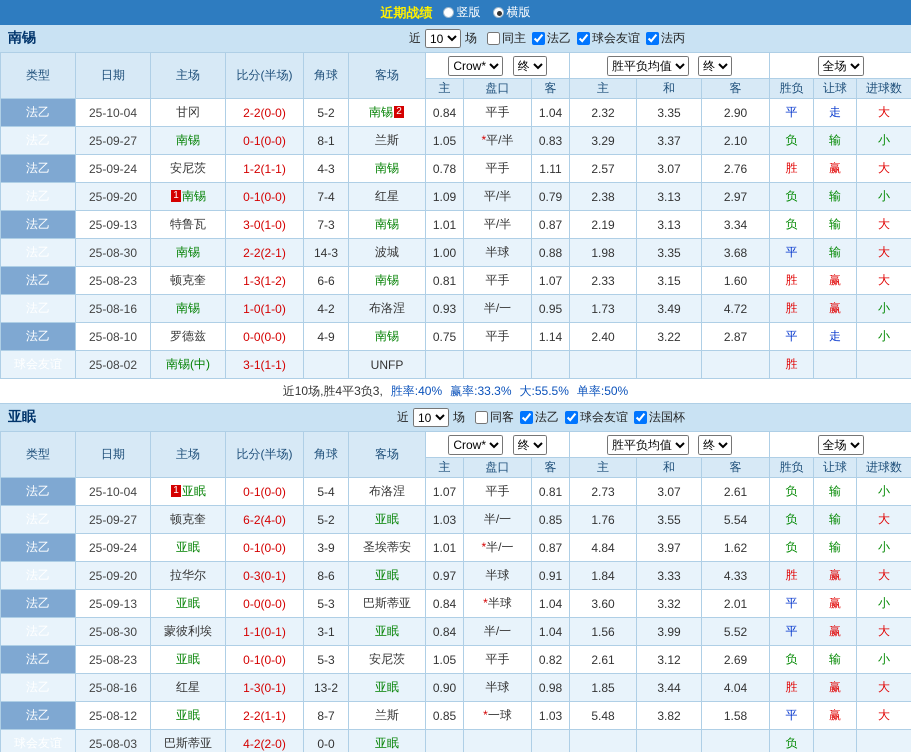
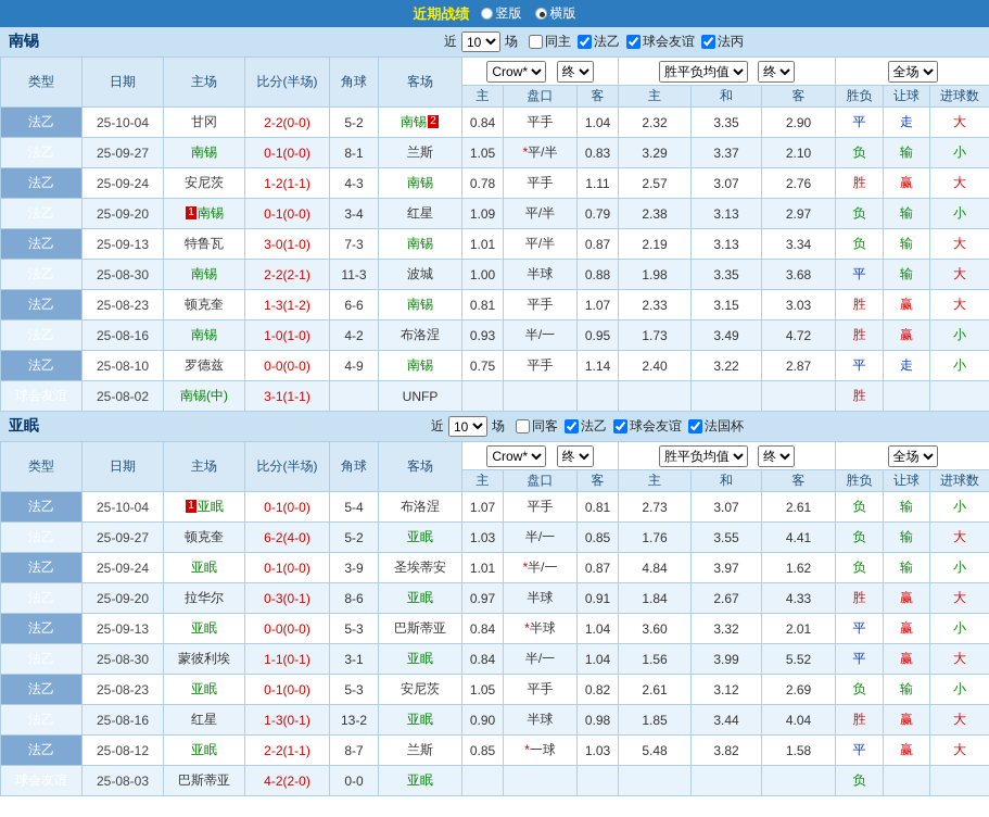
  近期战绩
  竖版
  横版
  南锡
  近
  10
  场
  同主
  法乙
  球会友谊
  法丙
  类型	日期	主场	比分(半场)	角球	客场	Crow* 终	胜平负均值 终	全场
  主	盘口	客	主	和	客	胜负	让球	进球数
  法乙	25-10-04	甘冈	2-2(0-0)	5-2	南锡 2	0.84	平手	1.04	2.32	3.35	2.90	平	走	大
  	25-09-27	南锡	0-1(0-0)	8-1	兰斯	1.05	*平/半	0.83	3.29	3.37	2.10	负	输	小
  法乙	25-09-24	安尼茨	1-2(1-1)	4-3	南锡	0.78	平手	1.11	2.57	3.07	2.76	胜	赢	大
- 	25-09-20	1 南锡	0-1(0-0)	7-4	红星	1.09	平/半	0.79	2.38	3.13	2.97	负	输	小
+ 	25-09-20	1 南锡	0-1(0-0)	3-4	红星	1.09	平/半	0.79	2.38	3.13	2.97	负	输	小
  法乙	25-09-13	特鲁瓦	3-0(1-0)	7-3	南锡	1.01	平/半	0.87	2.19	3.13	3.34	负	输	大
- 	25-08-30	南锡	2-2(2-1)	14-3	波城	1.00	半球	0.88	1.98	3.35	3.68	平	输	大
+ 	25-08-30	南锡	2-2(2-1)	11-3	波城	1.00	半球	0.88	1.98	3.35	3.68	平	输	大
- 法乙	25-08-23	顿克奎	1-3(1-2)	6-6	南锡	0.81	平手	1.07	2.33	3.15	1.60	胜	赢	大
+ 法乙	25-08-23	顿克奎	1-3(1-2)	6-6	南锡	0.81	平手	1.07	2.33	3.15	3.03	胜	赢	大
  	25-08-16	南锡	1-0(1-0)	4-2	布洛涅	0.93	半/一	0.95	1.73	3.49	4.72	胜	赢	小
  法乙	25-08-10	罗德兹	0-0(0-0)	4-9	南锡	0.75	平手	1.14	2.40	3.22	2.87	平	走	小
  	25-08-02	南锡(中)	3-1(1-1)		UNFP							胜
- 近10场,胜4平3负3,
- 胜率:40%
- 赢率:33.3%
- 大:55.5%
- 单率:50%
  亚眠
  近
  10
  场
  同客
  法乙
  球会友谊
  法国杯
  类型	日期	主场	比分(半场)	角球	客场	Crow* 终	胜平负均值 终	全场
  主	盘口	客	主	和	客	胜负	让球	进球数
  法乙	25-10-04	1 亚眠	0-1(0-0)	5-4	布洛涅	1.07	平手	0.81	2.73	3.07	2.61	负	输	小
- 	25-09-27	顿克奎	6-2(4-0)	5-2	亚眠	1.03	半/一	0.85	1.76	3.55	5.54	负	输	大
+ 	25-09-27	顿克奎	6-2(4-0)	5-2	亚眠	1.03	半/一	0.85	1.76	3.55	4.41	负	输	大
  法乙	25-09-24	亚眠	0-1(0-0)	3-9	圣埃蒂安	1.01	*半/一	0.87	4.84	3.97	1.62	负	输	小
- 	25-09-20	拉华尔	0-3(0-1)	8-6	亚眠	0.97	半球	0.91	1.84	3.33	4.33	胜	赢	大
+ 	25-09-20	拉华尔	0-3(0-1)	8-6	亚眠	0.97	半球	0.91	1.84	2.67	4.33	胜	赢	大
  法乙	25-09-13	亚眠	0-0(0-0)	5-3	巴斯蒂亚	0.84	*半球	1.04	3.60	3.32	2.01	平	赢	小
  	25-08-30	蒙彼利埃	1-1(0-1)	3-1	亚眠	0.84	半/一	1.04	1.56	3.99	5.52	平	赢	大
  法乙	25-08-23	亚眠	0-1(0-0)	5-3	安尼茨	1.05	平手	0.82	2.61	3.12	2.69	负	输	小
  	25-08-16	红星	1-3(0-1)	13-2	亚眠	0.90	半球	0.98	1.85	3.44	4.04	胜	赢	大
  法乙	25-08-12	亚眠	2-2(1-1)	8-7	兰斯	0.85	*一球	1.03	5.48	3.82	1.58	平	赢	大
  	25-08-03	巴斯蒂亚	4-2(2-0)	0-0	亚眠							负
